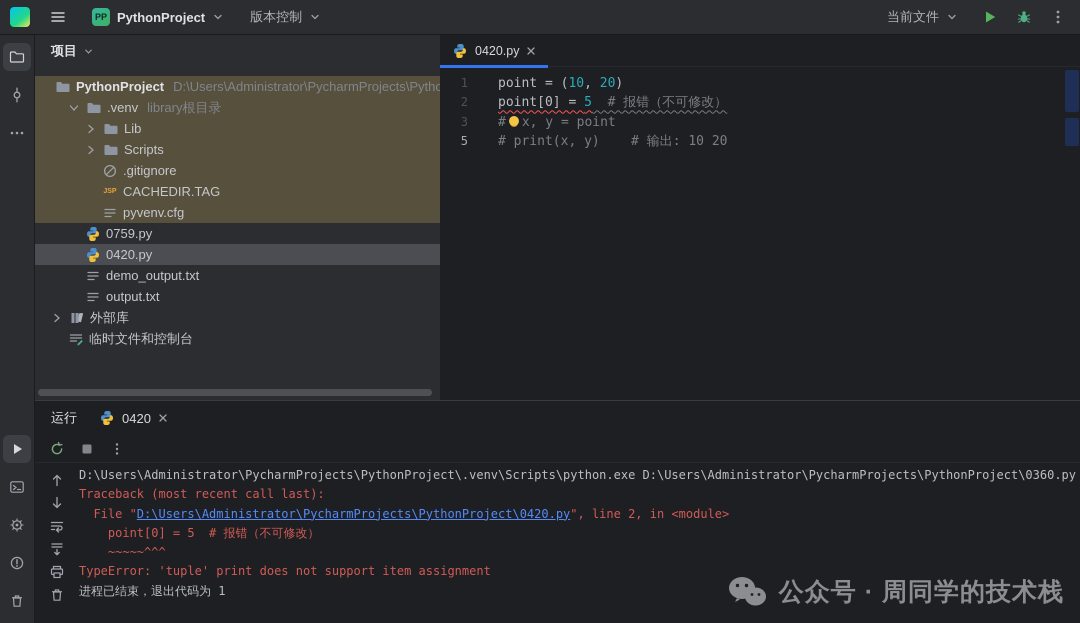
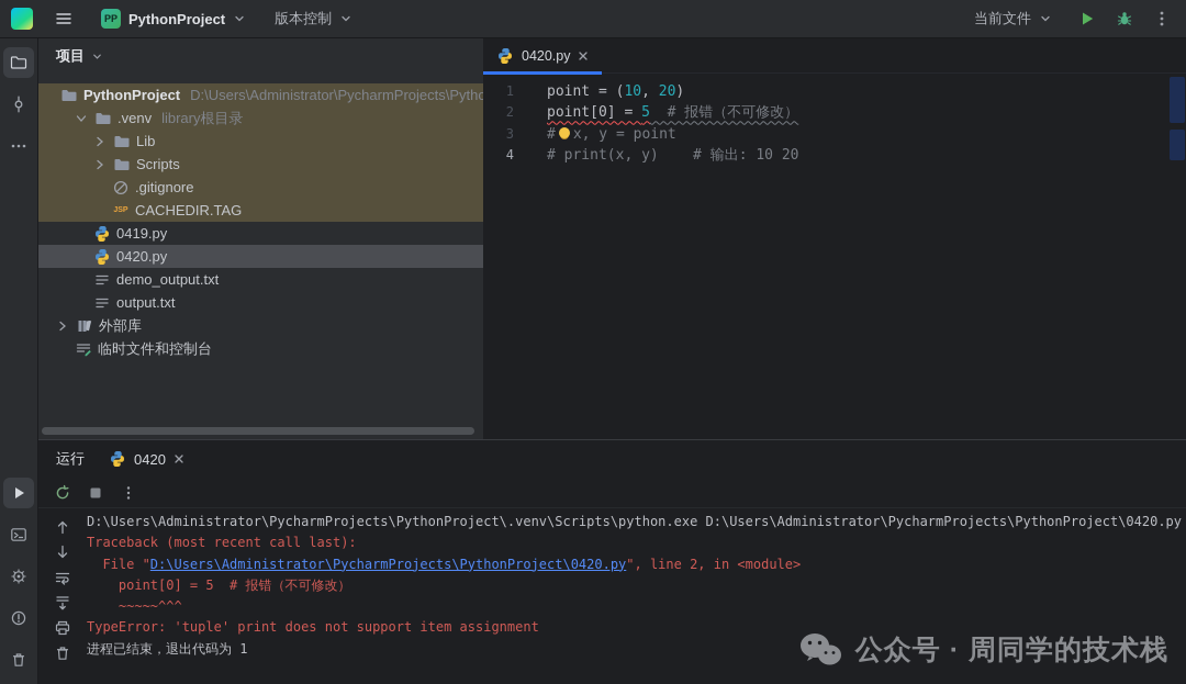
  PP
  PythonProject
  版本控制
  当前文件
  项目
  PythonProject
  D:\Users\Administrator\PycharmProjects\Pytho
  .venv
  library根目录
  Lib
  Scripts
  .gitignore
  CACHEDIR.TAG
- pyvenv.cfg
- 0759.py
+ 0419.py
  0420.py
  demo_output.txt
  output.txt
  外部库
  临时文件和控制台
  0420.py
  1
  2
  3
- 5
+ 4
  point = (10, 20)
  point[0] = 5 # 报错（不可修改）
  # x, y = point
  # print(x, y) # 输出: 10 20
  运行
  0420
- D:\Users\Administrator\PycharmProjects\PythonProject\.venv\Scripts\python.exe D:\Users\Administrator\PycharmProjects\PythonProject\0360.py
+ D:\Users\Administrator\PycharmProjects\PythonProject\.venv\Scripts\python.exe D:\Users\Administrator\PycharmProjects\PythonProject\0420.py
  Traceback (most recent call last):
  File "D:\Users\Administrator\PycharmProjects\PythonProject\0420.py", line 2, in <module>
  point[0] = 5 # 报错（不可修改）
  ~~~~~^^^
  TypeError: 'tuple' print does not support item assignment
  进程已结束，退出代码为 1
  公众号 · 周同学的技术栈
